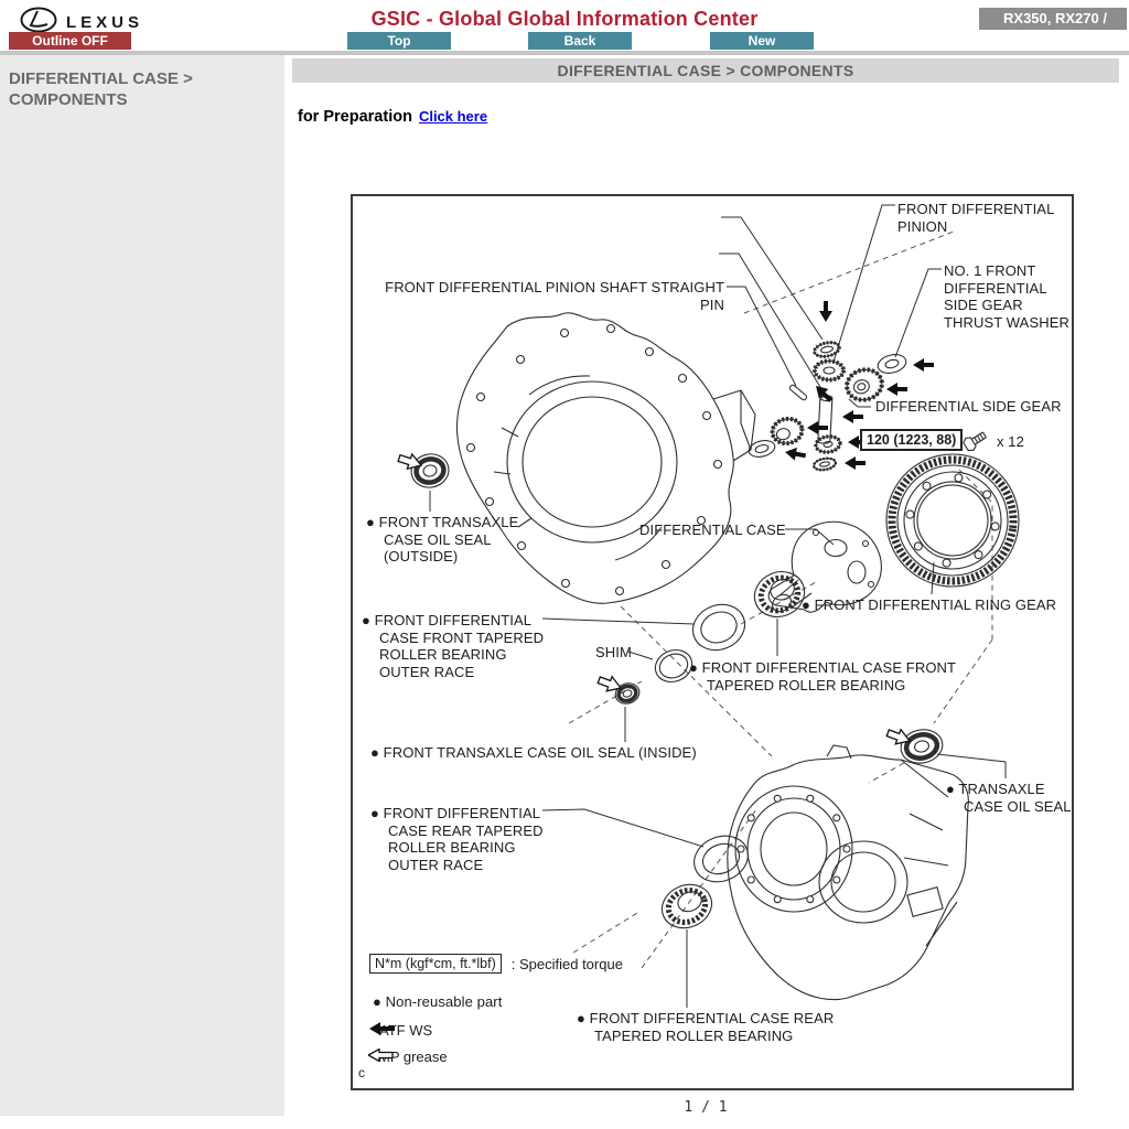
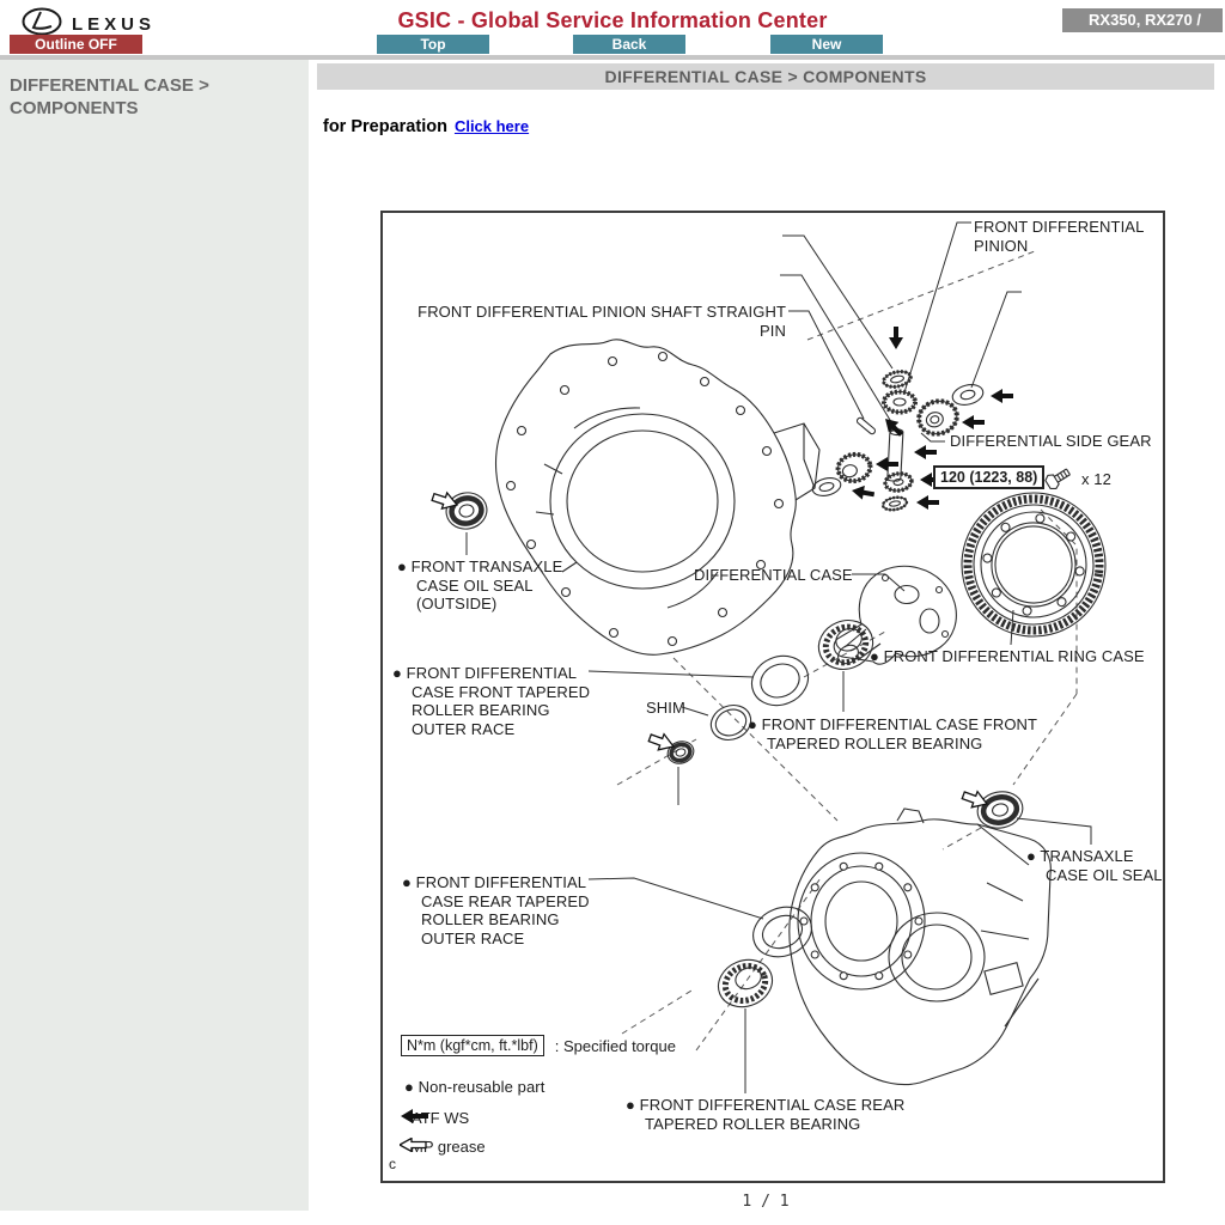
  LEXUS
- GSIC - Global Global Information Center
+ GSIC - Global Service Information Center
  RX350, RX270 /
  Outline OFF
  Top
  Back
  New
  DIFFERENTIAL CASE > COMPONENTS
  DIFFERENTIAL CASE > COMPONENTS
  for Preparation Click here
  FRONT DIFFERENTIAL PINION SHAFT STRAIGHT PIN
  FRONT DIFFERENTIAL
  PINION
- NO. 1 FRONT
- DIFFERENTIAL
- SIDE GEAR
- THRUST WASHER
  DIFFERENTIAL SIDE GEAR
  120 (1223, 88)
  x 12
  DIFFERENTIAL CASE
- ● FRONT DIFFERENTIAL RING GEAR
+ ● FRONT DIFFERENTIAL RING CASE
  ● FRONT TRANSAXLE
  CASE OIL SEAL
  (OUTSIDE)
  ● FRONT DIFFERENTIAL
  CASE FRONT TAPERED
  ROLLER BEARING
  OUTER RACE
  SHIM
  ● FRONT DIFFERENTIAL CASE FRONT
  TAPERED ROLLER BEARING
- ● FRONT TRANSAXLE CASE OIL SEAL (INSIDE)
  ● FRONT DIFFERENTIAL
  CASE REAR TAPERED
  ROLLER BEARING
  OUTER RACE
  ● TRANSAXLE
  CASE OIL SEAL
  ● FRONT DIFFERENTIAL CASE REAR
  TAPERED ROLLER BEARING
  N*m (kgf*cm, ft.*lbf)
  : Specified torque
  ● Non-reusable part
  P grease
  c
  1 / 1
